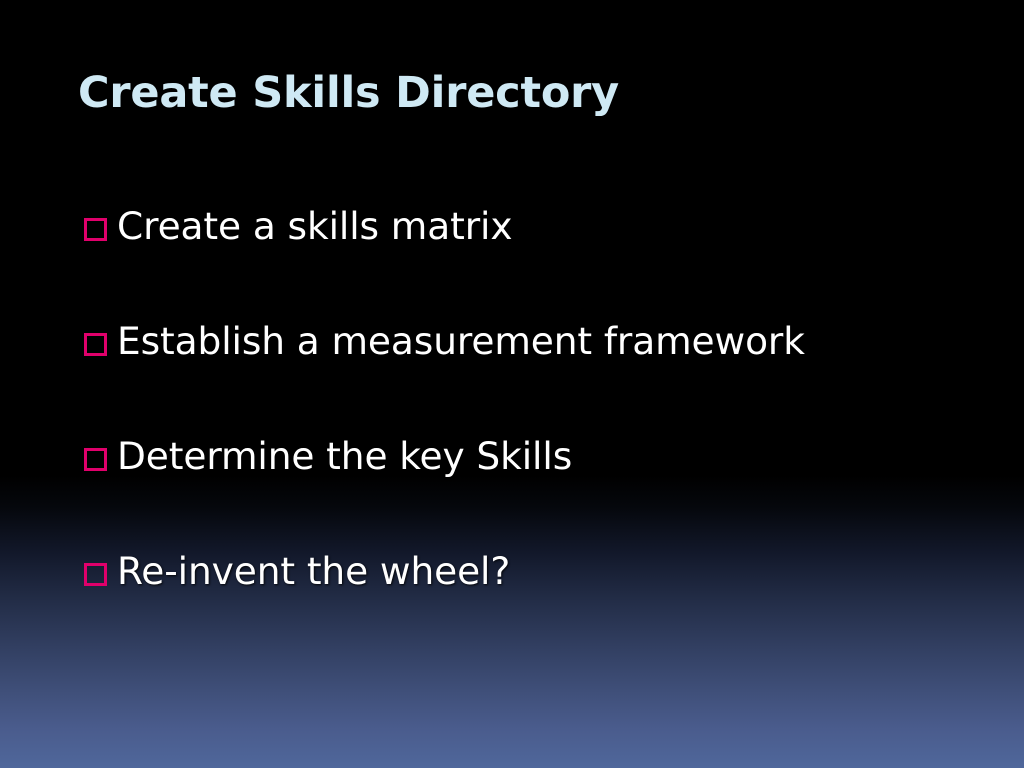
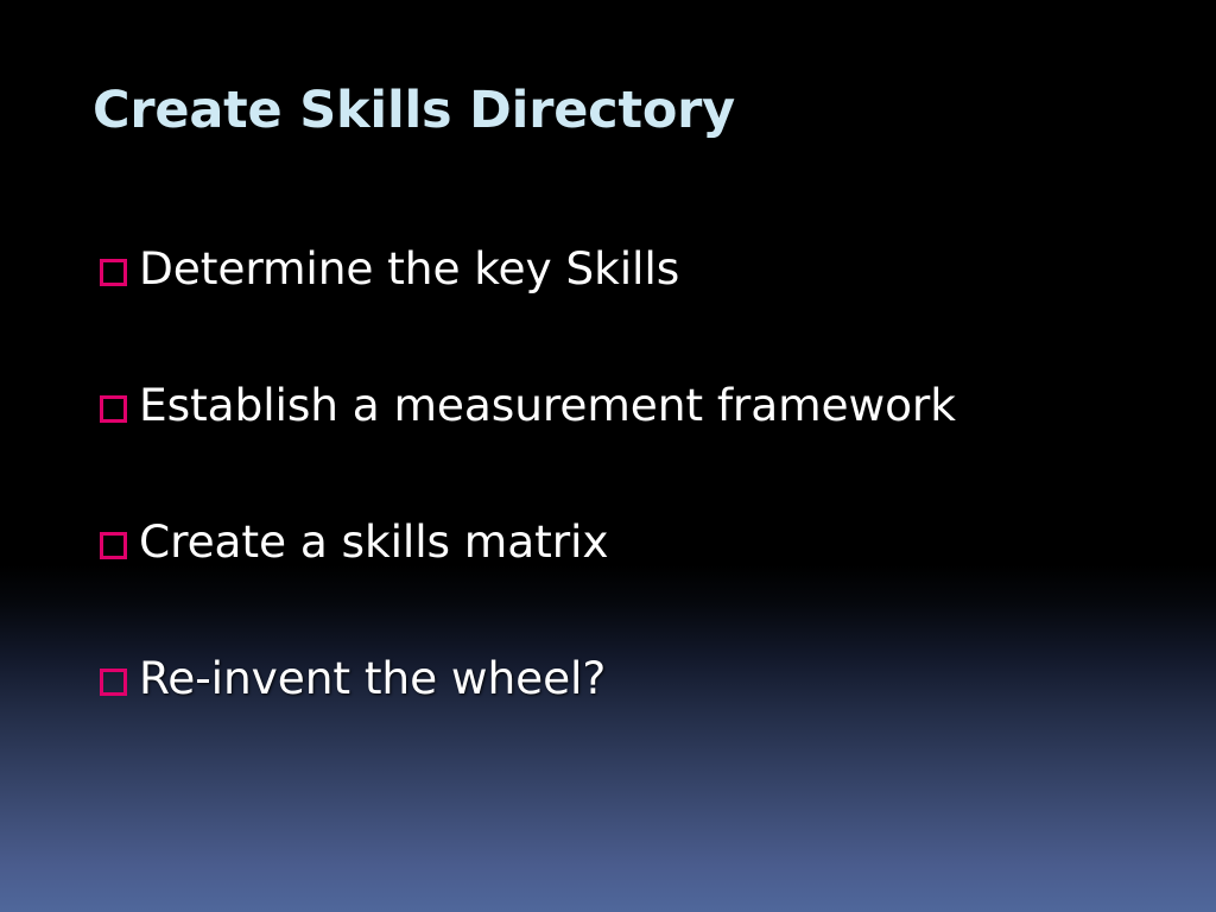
  Create Skills Directory
- Create a skills matrix
+ Determine the key Skills
  Establish a measurement framework
- Determine the key Skills
+ Create a skills matrix
  Re-invent the wheel?
